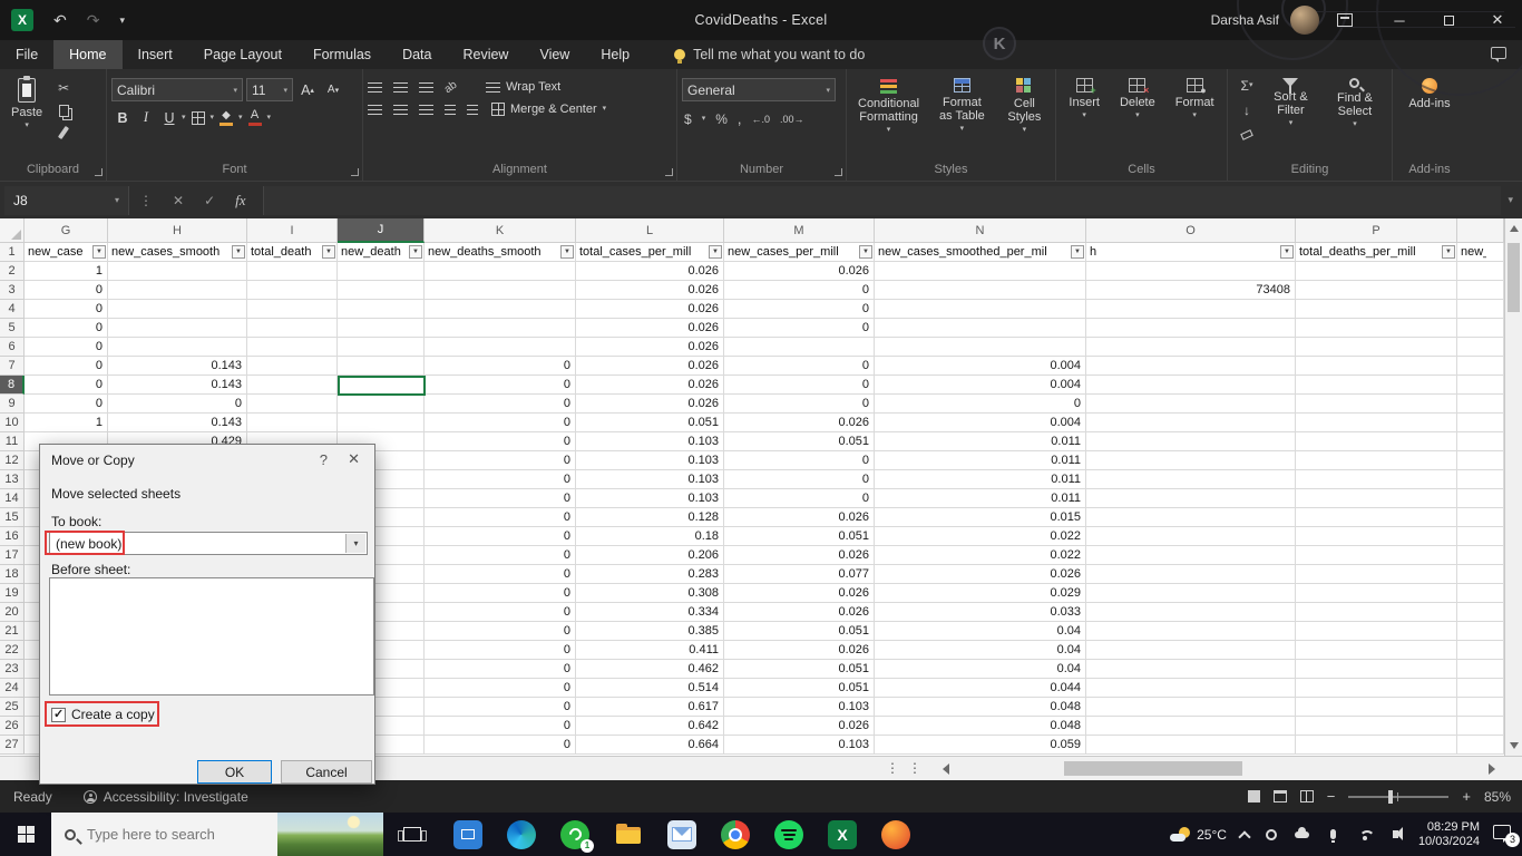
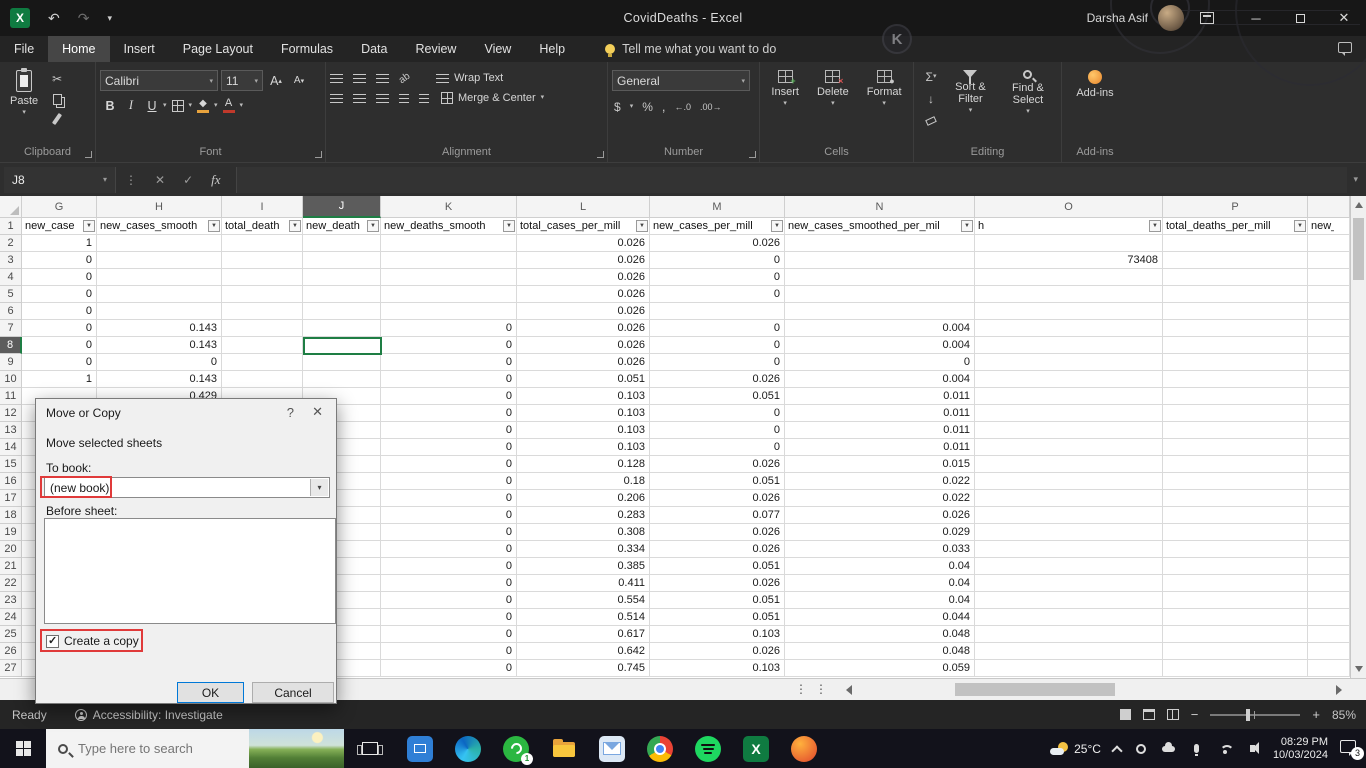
  X
  ↶
  ↷
  ▾
  CovidDeaths - Excel
  Darsha Asif
  ─
  ✕
  File
  Home
  Insert
  Page Layout
  Formulas
  Data
  Review
  View
  Help
  Tell me what you want to do
  K
  Paste
  ✂
  Clipboard
  Calibri
  11
  A
  A
  B
  I
  U
  ◆
  A
  Font
  Wrap Text
  Merge & Center
  Alignment
  General
  $
  %
  ,
  ←.0
  .00→
  Number
- Conditional Formatting
- Format as Table
- Cell Styles
- Styles
  +
  Insert
  ×
  Delete
  ●
  Format
  Cells
  Σ
  ↓
  Sort & Filter
  Find & Select
  Editing
  Add-ins
  Add-ins
  J8
  ▾
  ⋮
  ✕
  ✓
  fx
  ▾
  G
  H
  I
  J
  K
  L
  M
  N
  O
  P
  1
  new_case
  new_cases_smooth
  total_death
  new_death
  new_deaths_smooth
  total_cases_per_mill
  new_cases_per_mill
  new_cases_smoothed_per_mil
  h
  total_deaths_per_mill
  2
  1
  0.026
  0.026
  3
  0
  0.026
  0
  73408
  4
  0
  0.026
  0
  5
  0
  0.026
  0
  6
  0
  0.026
  7
  0
  0.143
  0
  0.026
  0
  0.004
  8
  0
  0.143
  0
  0.026
  0
  0.004
  9
  0
  0
  0
  0.026
  0
  0
  10
  1
  0.143
  0
  0.051
  0.026
  0.004
  11
  0.429
  0
  0.103
  0.051
  0.011
  12
  0
  0.103
  0
  0.011
  13
  0
  0.103
  0
  0.011
  14
  0
  0.103
  0
  0.011
  15
  0
  0.128
  0.026
  0.015
  16
  0
  0.18
  0.051
  0.022
  17
  0
  0.206
  0.026
  0.022
  18
  0
  0.283
  0.077
  0.026
  19
  0
  0.308
  0.026
  0.029
  20
  0
  0.334
  0.026
  0.033
  21
  0
  0.385
  0.051
  0.04
  22
  0
  0.411
  0.026
  0.04
  23
  0
- 0.462
+ 0.554
  0.051
  0.04
  24
  0
  0.514
  0.051
  0.044
  25
  0
  0.617
  0.103
  0.048
  26
  0
  0.642
  0.026
  0.048
  27
  0
- 0.664
+ 0.745
  0.103
  0.059
  ⋮⋮
  Ready
  Accessibility: Investigate
  −
  +
  85%
  Type here to search
  1
  X
  25°C
  08:29 PM
  10/03/2024
  3
  Move or Copy
  ?
  ✕
  Move selected sheets
  To book:
  (new book)
  ▾
  Before sheet:
  Create a copy
  OK
  Cancel
